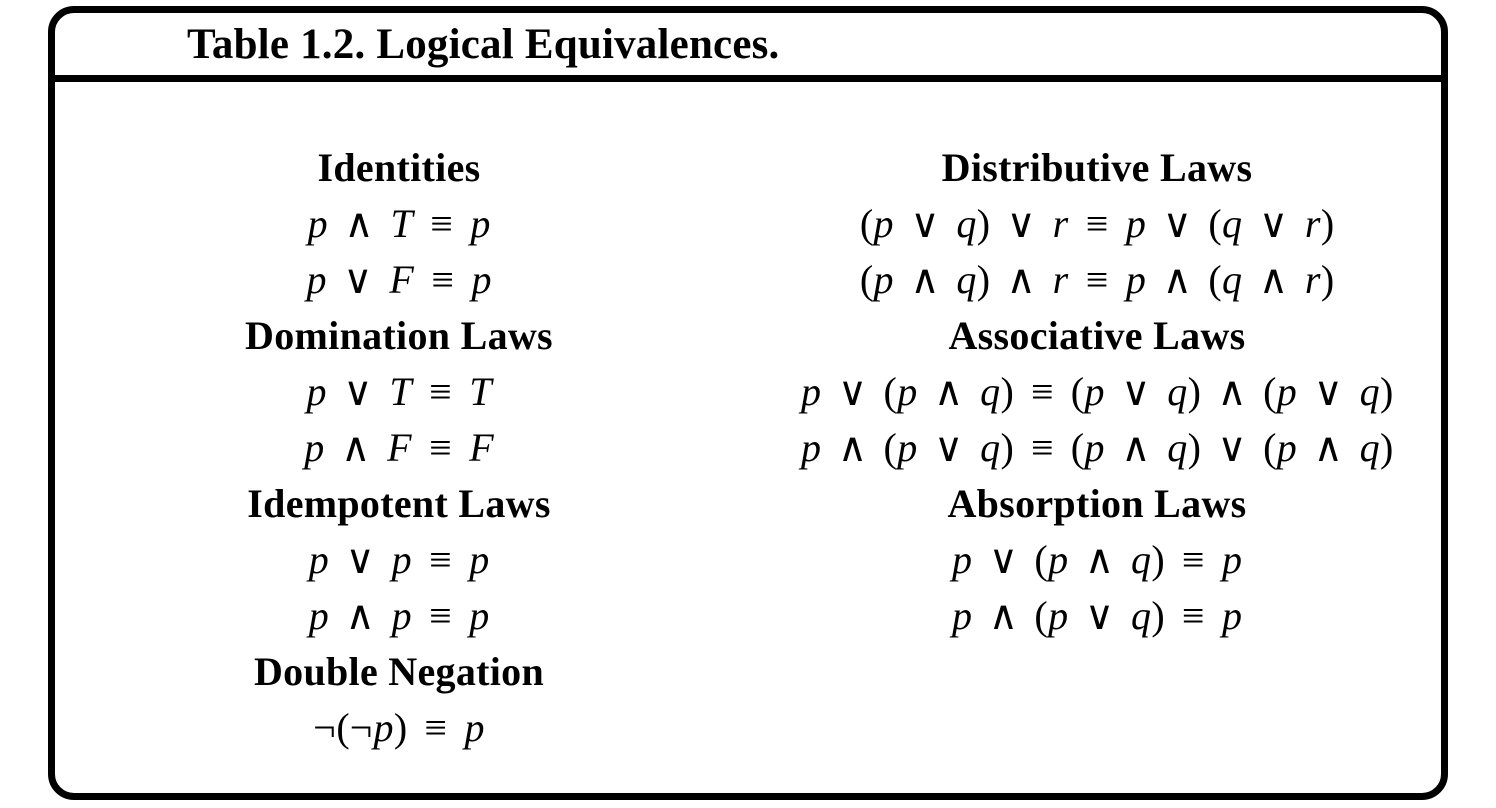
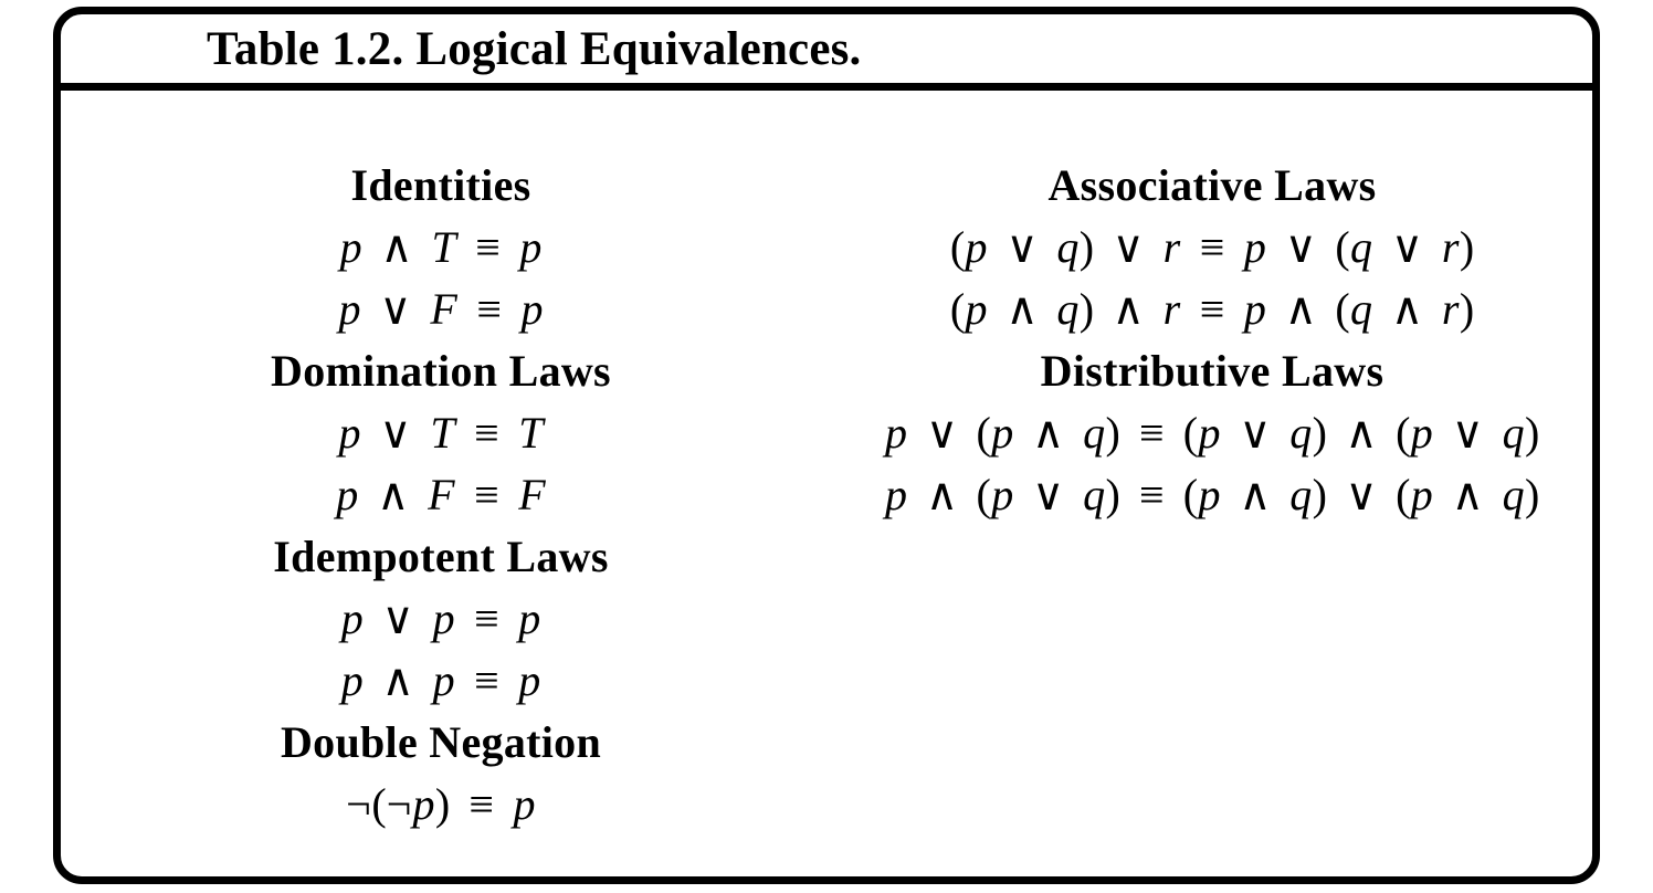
  Table 1.2. Logical Equivalences.
  Identities
  p ∧ T ≡ p
  p ∨ F ≡ p
  Domination Laws
  p ∨ T ≡ T
  p ∧ F ≡ F
  Idempotent Laws
  p ∨ p ≡ p
  p ∧ p ≡ p
  Double Negation
  ¬(¬p) ≡ p
- Distributive Laws
+ Associative Laws
  (p ∨ q) ∨ r ≡ p ∨ (q ∨ r)
  (p ∧ q) ∧ r ≡ p ∧ (q ∧ r)
- Associative Laws
+ Distributive Laws
  p ∨ (p ∧ q) ≡ (p ∨ q) ∧ (p ∨ q)
  p ∧ (p ∨ q) ≡ (p ∧ q) ∨ (p ∧ q)
- Absorption Laws
- p ∨ (p ∧ q) ≡ p
- p ∧ (p ∨ q) ≡ p
